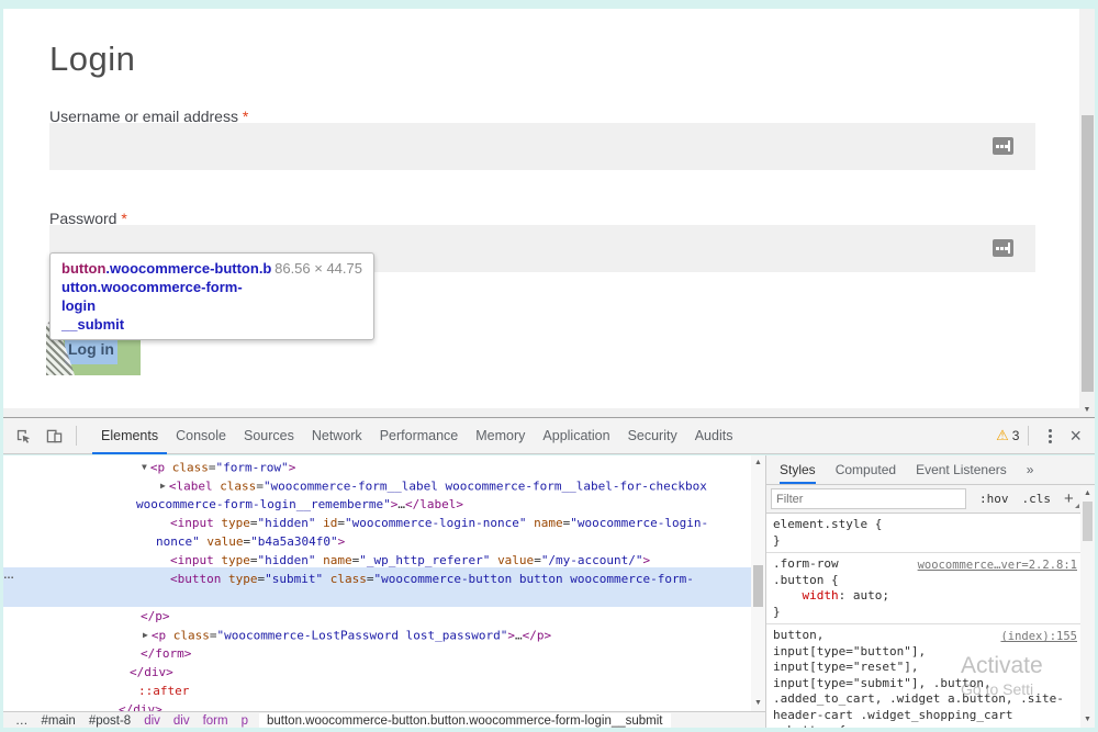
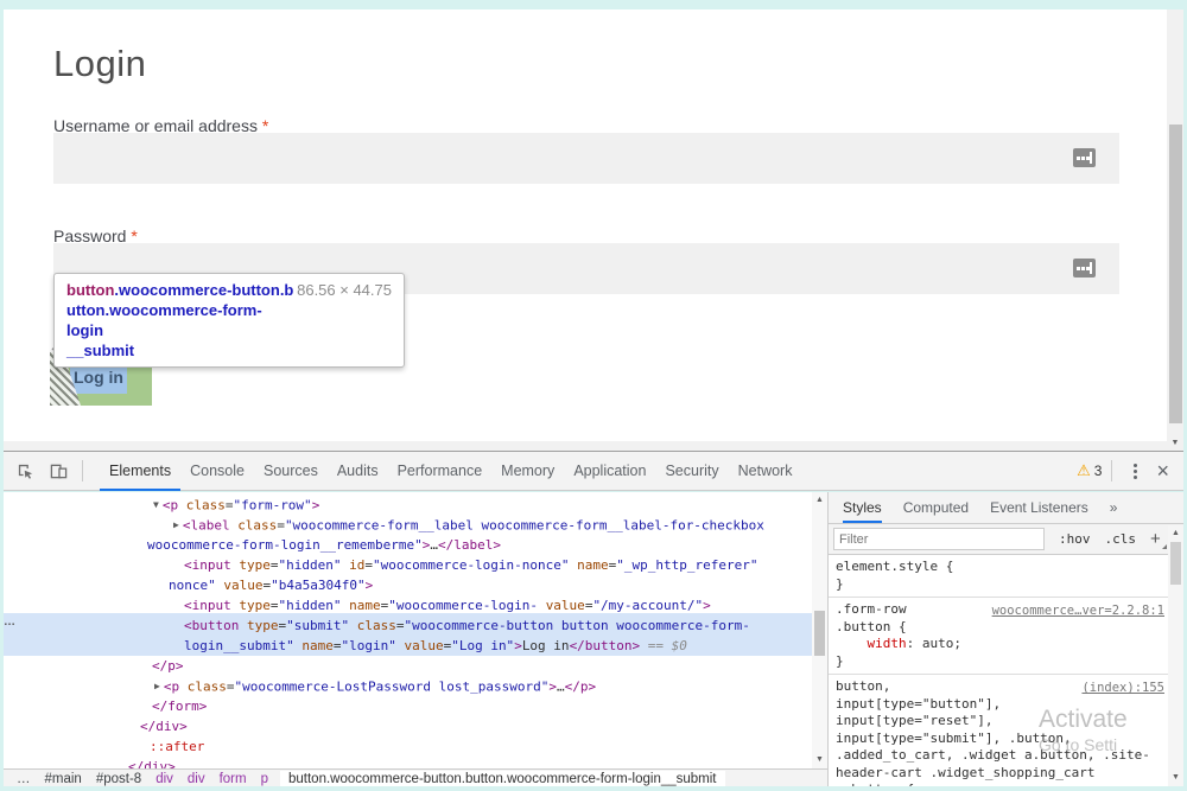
  Login
  Username or email address *
  Password *
  Log in
  button.woocommerce-button.b
  utton.woocommerce-form-login
  __submit
  86.56 × 44.75
  Elements
  Console
  Sources
- Network
+ Audits
  Performance
  Memory
  Application
  Security
- Audits
+ Network
  ⚠
  3
  ×
  …
  ▼ <p class="form-row">
  ▶ <label class="woocommerce-form__label woocommerce-form__label-for-checkbox
  woocommerce-form-login__rememberme">…</label>
- <input type="hidden" id="woocommerce-login-nonce" name="woocommerce-login-
+ <input type="hidden" id="woocommerce-login-nonce" name="_wp_http_referer"
  nonce" value="b4a5a304f0">
- <input type="hidden" name="_wp_http_referer" value="/my-account/">
+ <input type="hidden" name="woocommerce-login- value="/my-account/">
  <button type="submit" class="woocommerce-button button woocommerce-form-
+ login__submit" name="login" value="Log in">Log in</button> == $0
  </p>
  ▶ <p class="woocommerce-LostPassword lost_password">…</p>
  </form>
  </div>
  ::after
  </div>
  Styles
  Computed
  Event Listeners
  »
  Filter
  :hov
  .cls
  +
  element.style {
  }
  woocommerce…ver=2.2.8:1
  .form-row
  .button {
  width: auto;
  }
  (index):155
  button,
  input[type="button"],
  input[type="reset"],
  input[type="submit"], .button,
  .added_to_cart, .widget a.button, .site-
  header-cart .widget_shopping_cart
  Activate
  Go to Setti
  …
  #main
  #post-8
  div
  div
  form
  p
  button.woocommerce-button.button.woocommerce-form-login__submit
